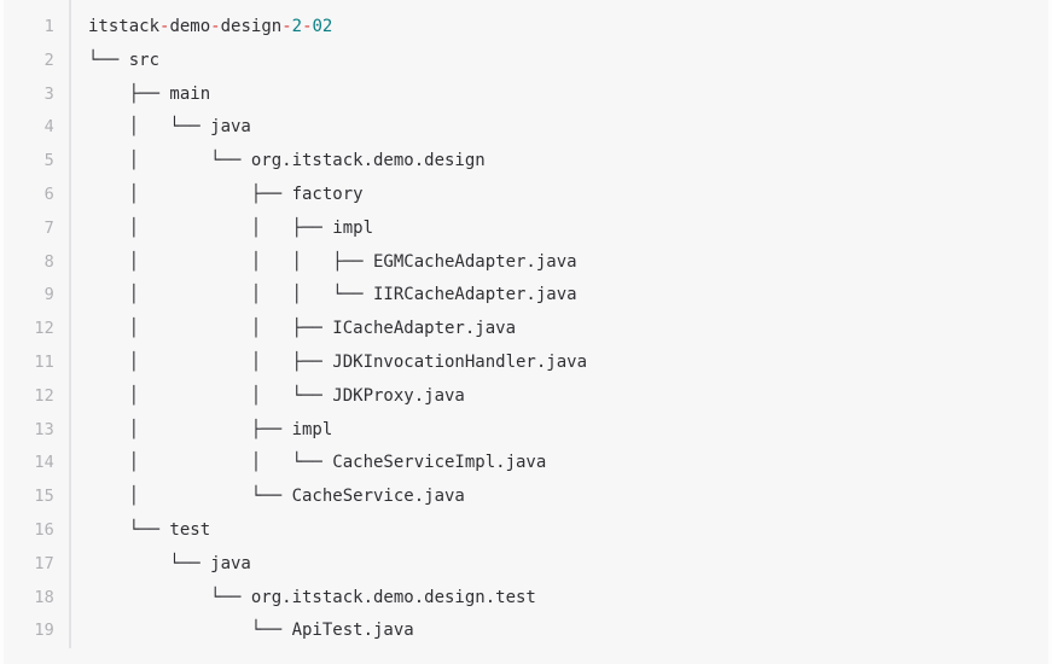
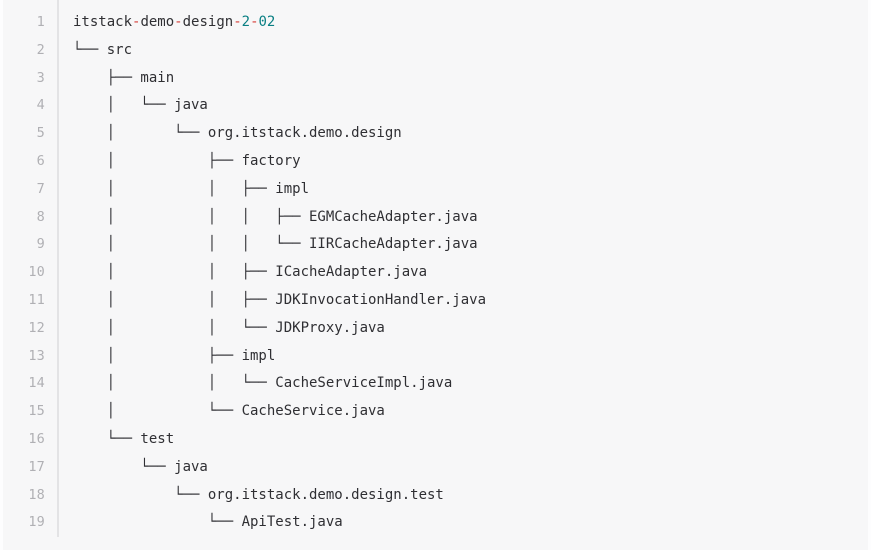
- 12345678912111213141516171819	itstack-demo-design-2-02└── src ├── main │ └── java │ └── org.itstack.demo.design │ ├── factory │ │ ├── impl │ │ │ ├── EGMCacheAdapter.java │ │ │ └── IIRCacheAdapter.java │ │ ├── ICacheAdapter.java │ │ ├── JDKInvocationHandler.java │ │ └── JDKProxy.java │ ├── impl │ │ └── CacheServiceImpl.java │ └── CacheService.java └── test └── java └── org.itstack.demo.design.test └── ApiTest.java
+ 12345678910111213141516171819	itstack-demo-design-2-02└── src ├── main │ └── java │ └── org.itstack.demo.design │ ├── factory │ │ ├── impl │ │ │ ├── EGMCacheAdapter.java │ │ │ └── IIRCacheAdapter.java │ │ ├── ICacheAdapter.java │ │ ├── JDKInvocationHandler.java │ │ └── JDKProxy.java │ ├── impl │ │ └── CacheServiceImpl.java │ └── CacheService.java └── test └── java └── org.itstack.demo.design.test └── ApiTest.java
